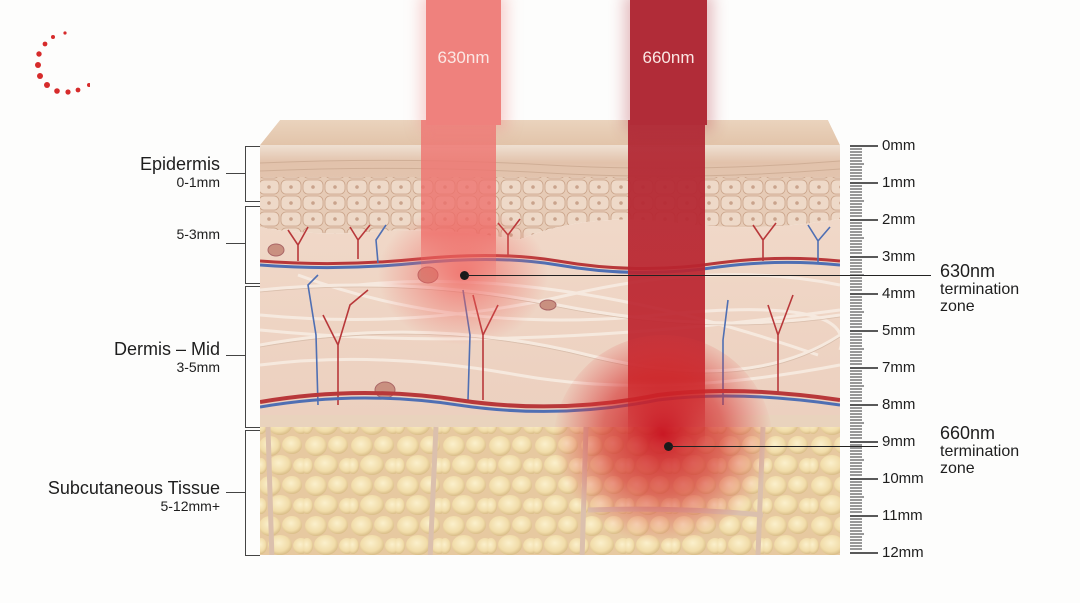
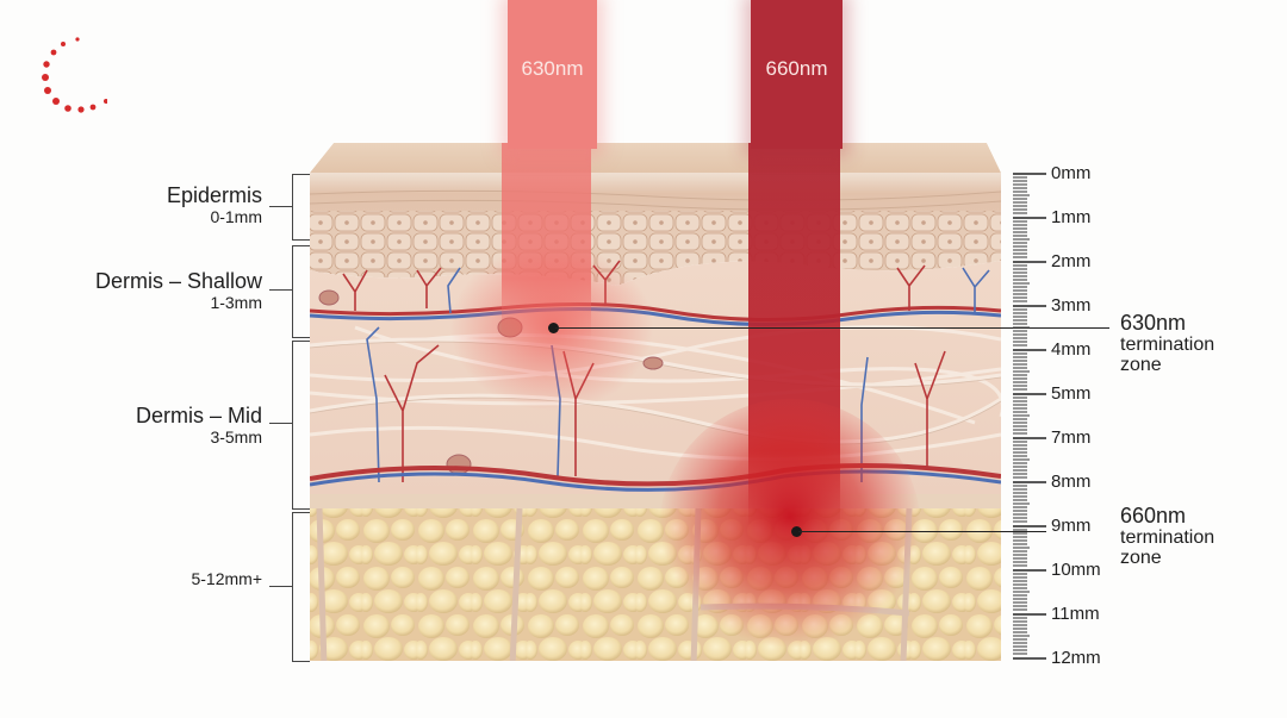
  Epidermis
  0-1mm
+ Dermis – Shallow
- 5-3mm
+ 1-3mm
  Dermis – Mid
  3-5mm
- Subcutaneous Tissue
  5-12mm+
  630nm
  660nm
  0mm
  1mm
  2mm
  3mm
  4mm
  5mm
  7mm
  8mm
  9mm
  10mm
  11mm
  12mm
  630nm
  termination
  zone
  660nm
  termination
  zone
